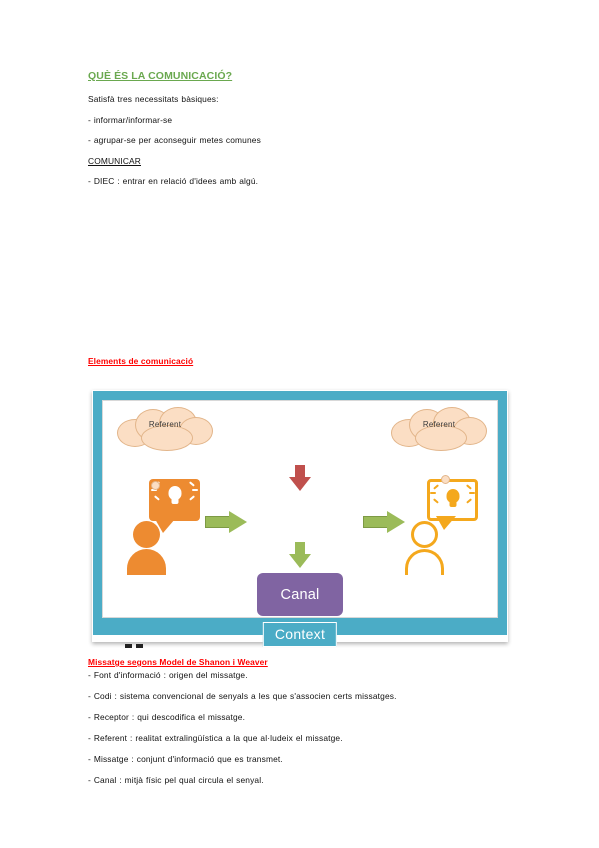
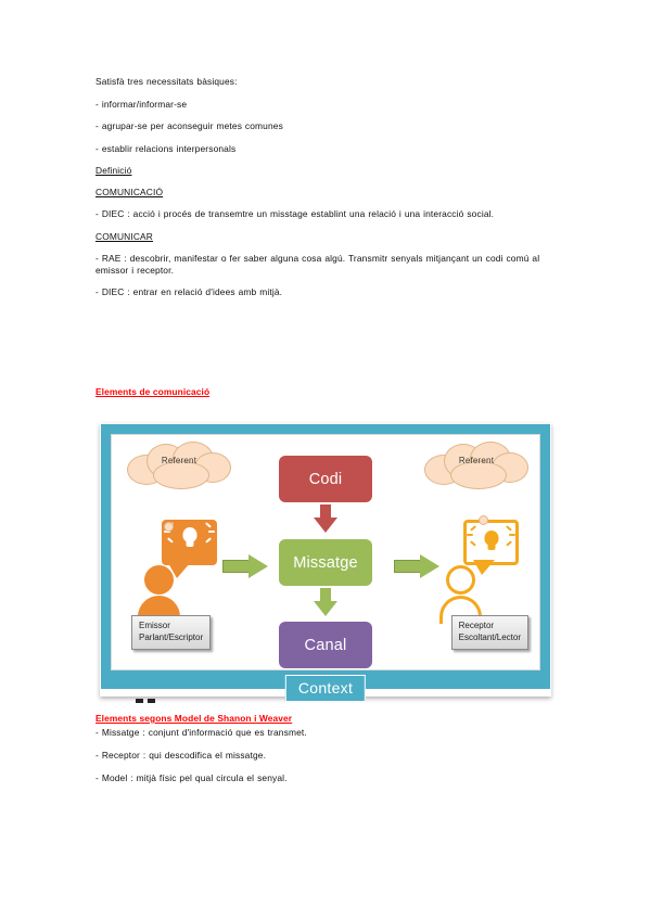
- QUÈ ÉS LA COMUNICACIÓ?
  Satisfà tres necessitats bàsiques:
  - informar/informar-se
  - agrupar-se per aconseguir metes comunes
+ - establir relacions interpersonals
+ Definició
+ COMUNICACIÓ
+ - DIEC : acció i procés de transemtre un misstage establint una relació i una interacció social.
  COMUNICAR
+ - RAE : descobrir, manifestar o fer saber alguna cosa algú. Transmitr senyals mitjançant un codi comú al emissor i receptor.
- - DIEC : entrar en relació d'idees amb algú.
+ - DIEC : entrar en relació d'idees amb mitjà.
  Elements de comunicació
  Referent
  Referent
+ Codi
+ Missatge
  Canal
+ Emissor
+ Parlant/Escriptor
+ Receptor
+ Escoltant/Lector
  Context
- Missatge segons Model de Shanon i Weaver
+ Elements segons Model de Shanon i Weaver
- - Font d'informació : origen del missatge.
- - Codi : sistema convencional de senyals a les que s'associen certs missatges.
- - Receptor : qui descodifica el missatge.
+ - Missatge : conjunt d'informació que es transmet.
- - Referent : realitat extralingüística a la que al·ludeix el missatge.
- - Missatge : conjunt d'informació que es transmet.
+ - Receptor : qui descodifica el missatge.
- - Canal : mitjà físic pel qual circula el senyal.
+ - Model : mitjà físic pel qual circula el senyal.
